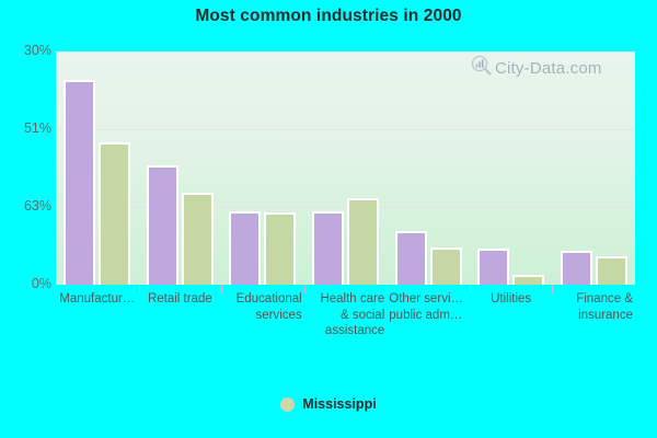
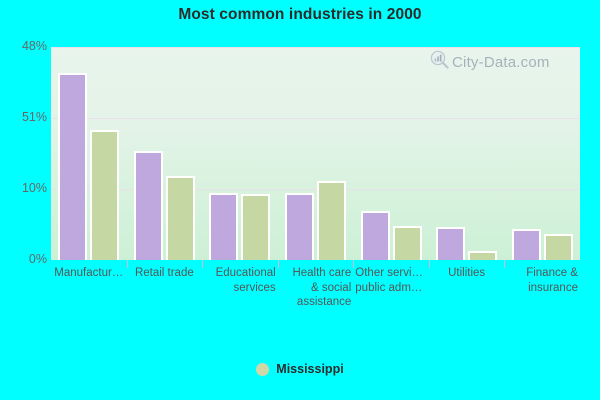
  Most common industries in 2000
  0%
- 63%
+ 10%
  51%
- 30%
+ 48%
  City-Data.com
  Mississippi
  Manufactur…
  Retail trade
  Educational
  services
  Health care
  & social
  assistance
  Other servi…
  public adm…
  Utilities
  Finance &
  insurance
